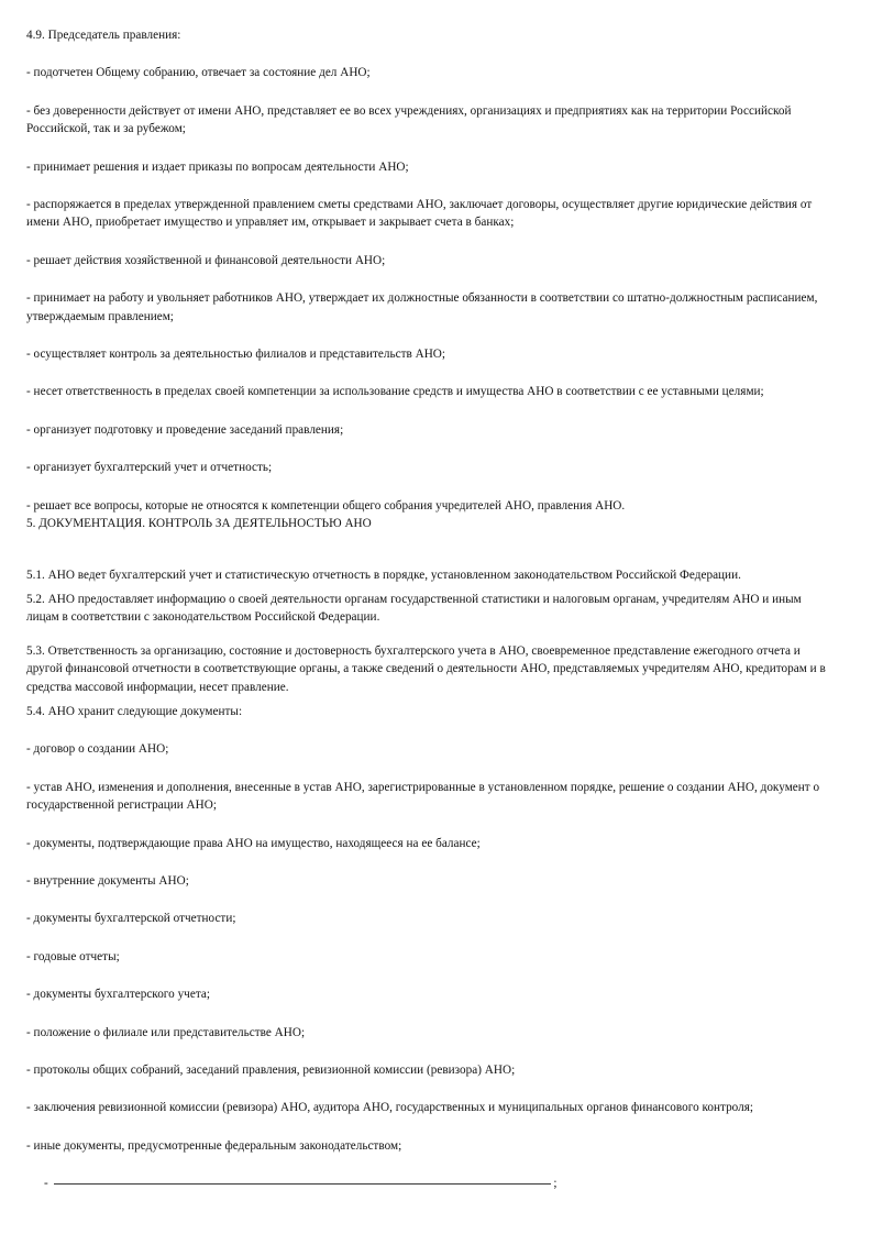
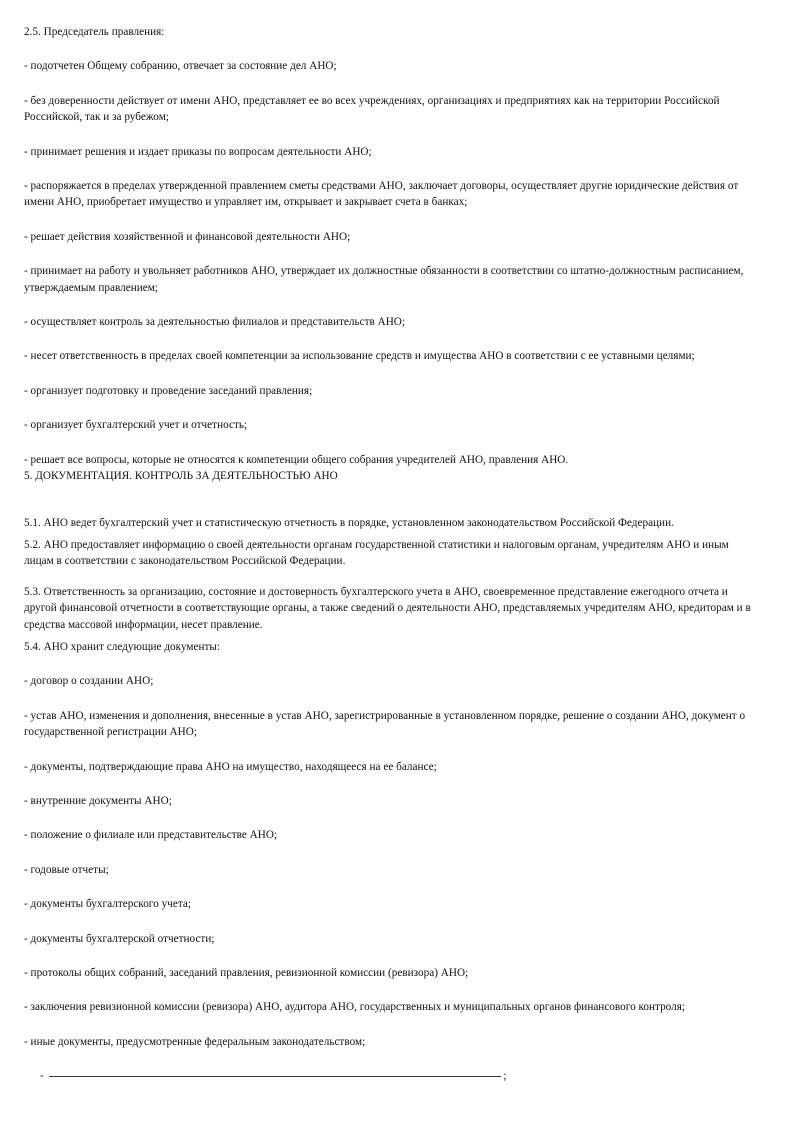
- 4.9. Председатель правления:
+ 2.5. Председатель правления:
  - подотчетен Общему собранию, отвечает за состояние дел АНО;
  - без доверенности действует от имени АНО, представляет ее во всех учреждениях, организациях и предприятиях как на территории Российской Российской, так и за рубежом;
  - принимает решения и издает приказы по вопросам деятельности АНО;
  - распоряжается в пределах утвержденной правлением сметы средствами АНО, заключает договоры, осуществляет другие юридические действия от имени АНО, приобретает имущество и управляет им, открывает и закрывает счета в банках;
  - решает действия хозяйственной и финансовой деятельности АНО;
  - принимает на работу и увольняет работников АНО, утверждает их должностные обязанности в соответствии со штатно-должностным расписанием, утверждаемым правлением;
  - осуществляет контроль за деятельностью филиалов и представительств АНО;
  - несет ответственность в пределах своей компетенции за использование средств и имущества АНО в соответствии с ее уставными целями;
  - организует подготовку и проведение заседаний правления;
  - организует бухгалтерский учет и отчетность;
  - решает все вопросы, которые не относятся к компетенции общего собрания учредителей АНО, правления АНО.
  5. ДОКУМЕНТАЦИЯ. КОНТРОЛЬ ЗА ДЕЯТЕЛЬНОСТЬЮ АНО
  5.1. АНО ведет бухгалтерский учет и статистическую отчетность в порядке, установленном законодательством Российской Федерации.
  5.2. АНО предоставляет информацию о своей деятельности органам государственной статистики и налоговым органам, учредителям АНО и иным лицам в соответствии с законодательством Российской Федерации.
  5.3. Ответственность за организацию, состояние и достоверность бухгалтерского учета в АНО, своевременное представление ежегодного отчета и другой финансовой отчетности в соответствующие органы, а также сведений о деятельности АНО, представляемых учредителям АНО, кредиторам и в средства массовой информации, несет правление.
  5.4. АНО хранит следующие документы:
  - договор о создании АНО;
  - устав АНО, изменения и дополнения, внесенные в устав АНО, зарегистрированные в установленном порядке, решение о создании АНО, документ о государственной регистрации АНО;
  - документы, подтверждающие права АНО на имущество, находящееся на ее балансе;
  - внутренние документы АНО;
- - документы бухгалтерской отчетности;
+ - положение о филиале или представительстве АНО;
  - годовые отчеты;
  - документы бухгалтерского учета;
- - положение о филиале или представительстве АНО;
+ - документы бухгалтерской отчетности;
  - протоколы общих собраний, заседаний правления, ревизионной комиссии (ревизора) АНО;
  - заключения ревизионной комиссии (ревизора) АНО, аудитора АНО, государственных и муниципальных органов финансового контроля;
  - иные документы, предусмотренные федеральным законодательством;
  - ;
